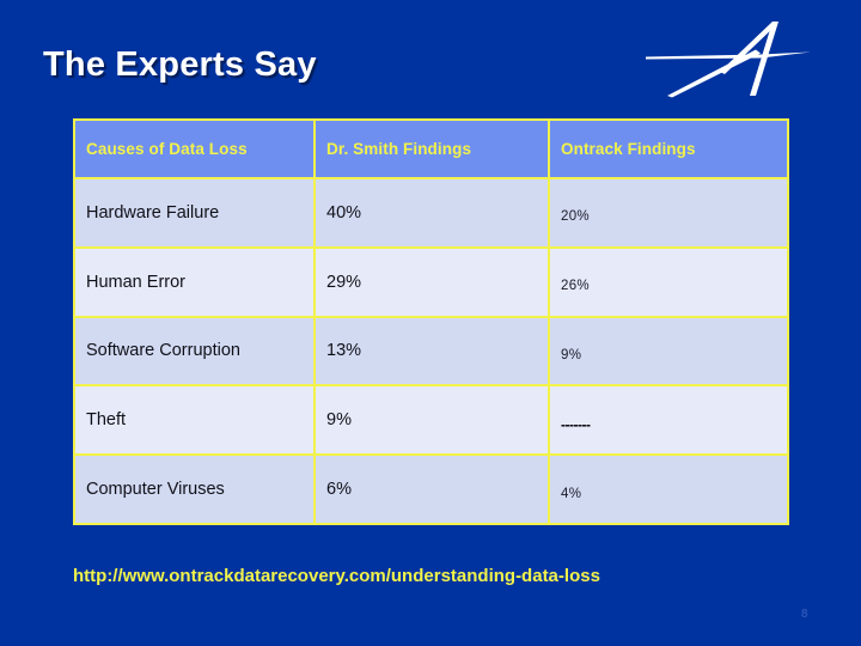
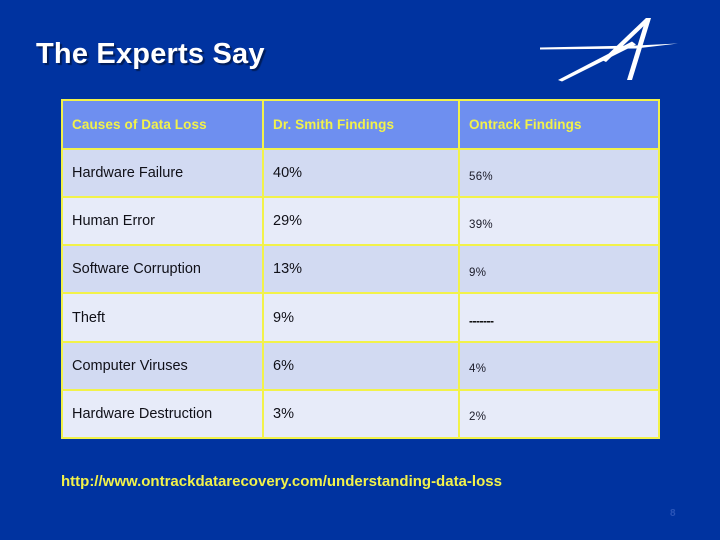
  The Experts Say
  Causes of Data Loss	Dr. Smith Findings	Ontrack Findings
- Hardware Failure	40%	20%
+ Hardware Failure	40%	56%
- Human Error	29%	26%
+ Human Error	29%	39%
  Software Corruption	13%	9%
  Theft	9%	-------
  Computer Viruses	6%	4%
+ Hardware Destruction	3%	2%
  http://www.ontrackdatarecovery.com/understanding-data-loss
  8
